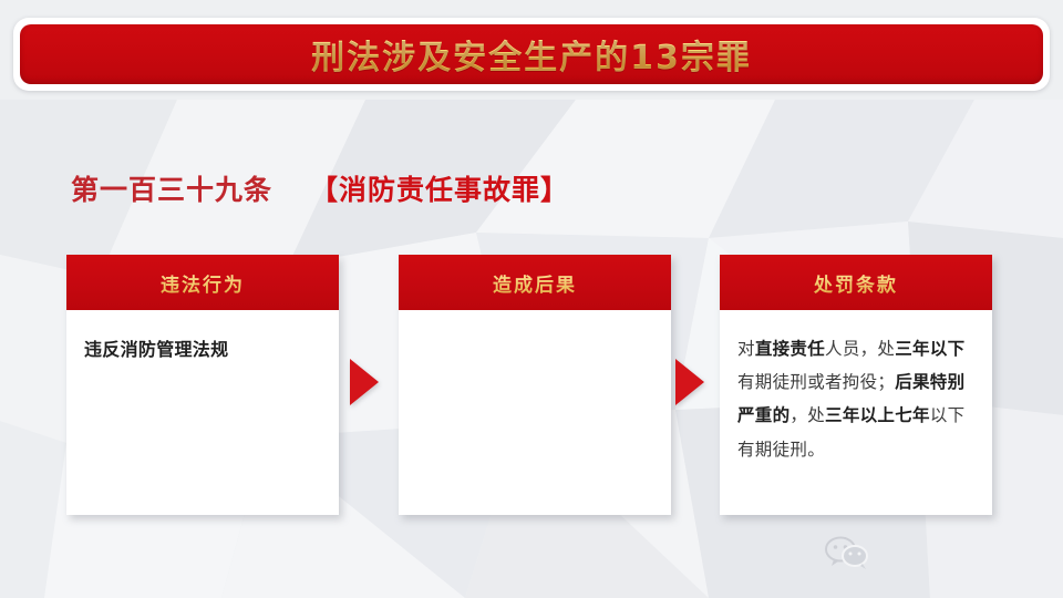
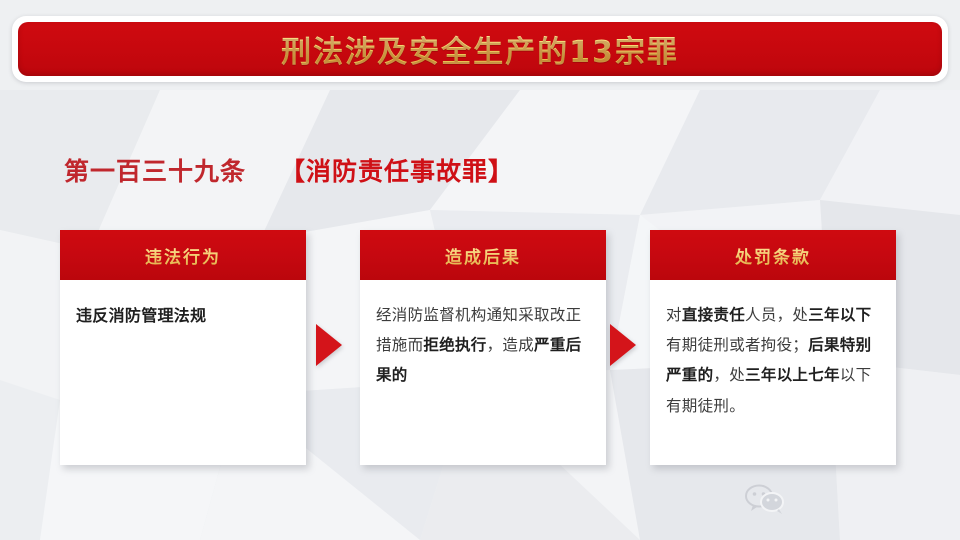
  刑法涉及安全生产的13宗罪
  第一百三十九条
  【消防责任事故罪】
  违法行为
  违反消防管理法规
  造成后果
+ 经消防监督机构通知采取改正措施而拒绝执行，造成严重后果的
  处罚条款
  对直接责任人员，处三年以下有期徒刑或者拘役；后果特别严重的，处三年以上七年以下有期徒刑。
